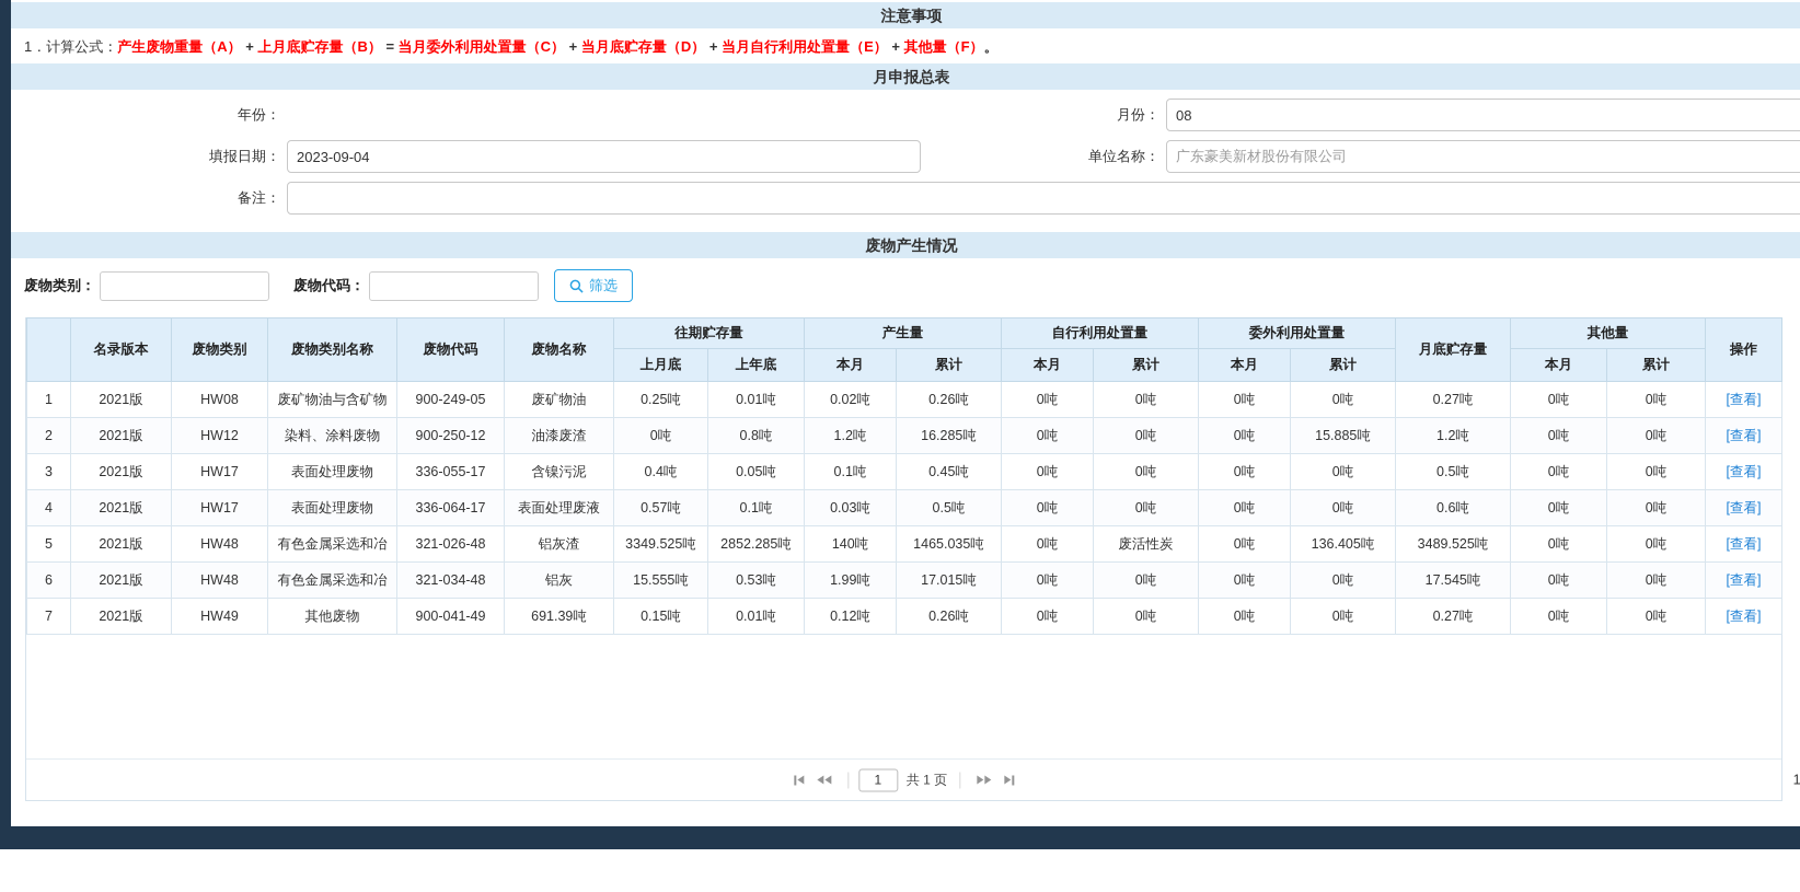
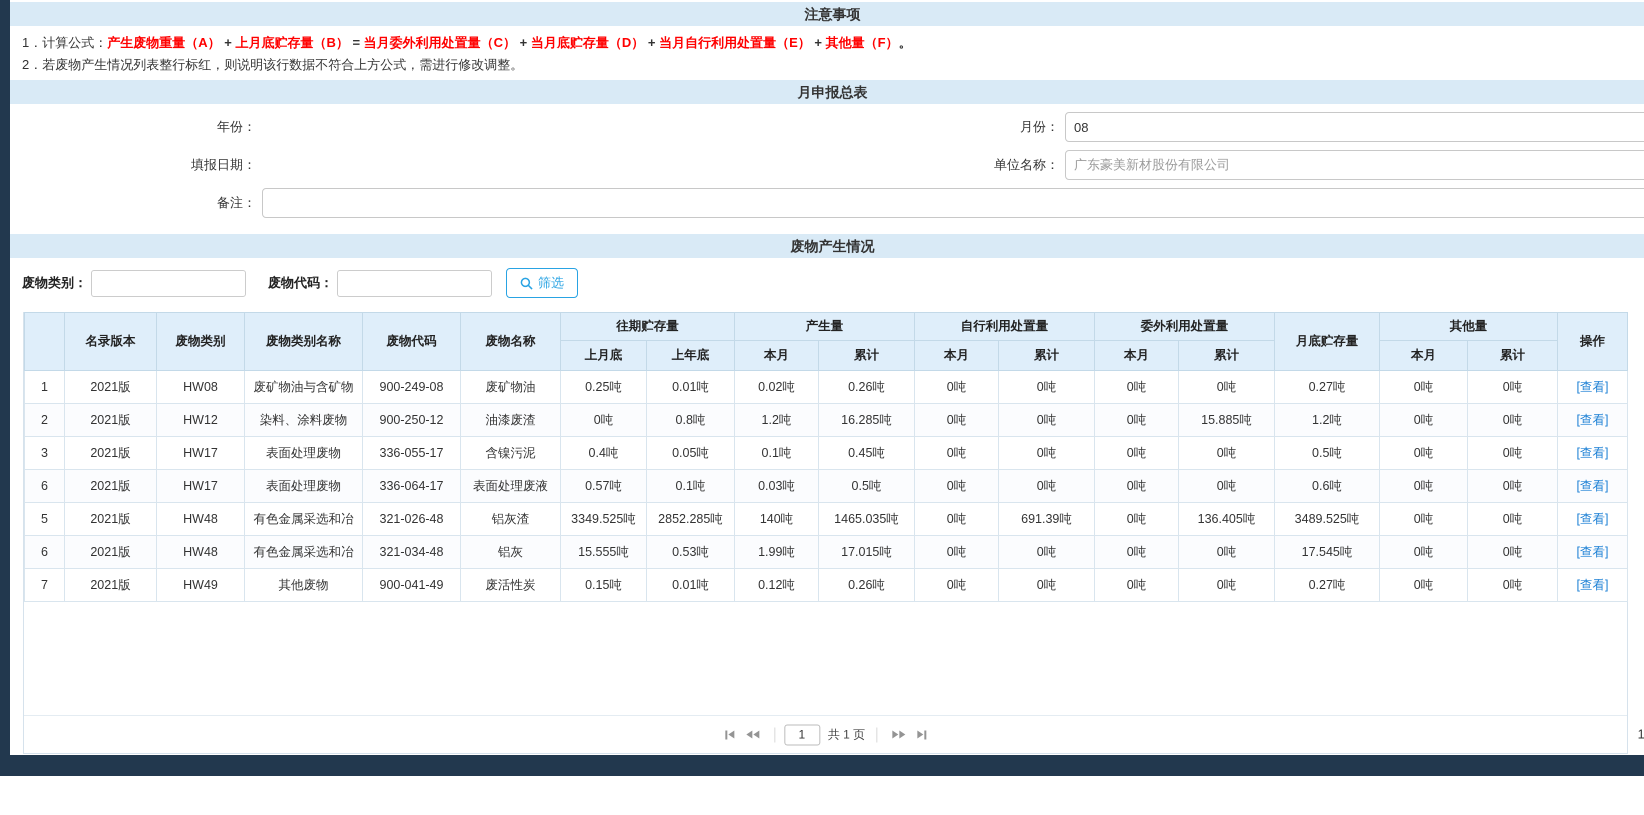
  注意事项
  1．计算公式：产生废物重量（A） + 上月底贮存量（B） = 当月委外利用处置量（C） + 当月底贮存量（D） + 当月自行利用处置量（E） + 其他量（F）。
+ 2．若废物产生情况列表整行标红，则说明该行数据不符合上方公式，需进行修改调整。
  月申报总表
  年份：
  月份：
  08
  填报日期：
- 2023-09-04
  单位名称：
  广东豪美新材股份有限公司
  备注：
  废物产生情况
  废物类别：
  废物代码：
  筛选
  	名录版本	废物类别	废物类别名称	废物代码	废物名称	往期贮存量	产生量	自行利用处置量	委外利用处置量	月底贮存量	其他量	操作
  上月底	上年底	本月	累计	本月	累计	本月	累计	本月	累计
- 1	2021版	HW08	废矿物油与含矿物	900-249-05	废矿物油	0.25吨	0.01吨	0.02吨	0.26吨	0吨	0吨	0吨	0吨	0.27吨	0吨	0吨	[查看]
+ 1	2021版	HW08	废矿物油与含矿物	900-249-08	废矿物油	0.25吨	0.01吨	0.02吨	0.26吨	0吨	0吨	0吨	0吨	0.27吨	0吨	0吨	[查看]
  2	2021版	HW12	染料、涂料废物	900-250-12	油漆废渣	0吨	0.8吨	1.2吨	16.285吨	0吨	0吨	0吨	15.885吨	1.2吨	0吨	0吨	[查看]
  3	2021版	HW17	表面处理废物	336-055-17	含镍污泥	0.4吨	0.05吨	0.1吨	0.45吨	0吨	0吨	0吨	0吨	0.5吨	0吨	0吨	[查看]
- 4	2021版	HW17	表面处理废物	336-064-17	表面处理废液	0.57吨	0.1吨	0.03吨	0.5吨	0吨	0吨	0吨	0吨	0.6吨	0吨	0吨	[查看]
+ 6	2021版	HW17	表面处理废物	336-064-17	表面处理废液	0.57吨	0.1吨	0.03吨	0.5吨	0吨	0吨	0吨	0吨	0.6吨	0吨	0吨	[查看]
- 5	2021版	HW48	有色金属采选和冶	321-026-48	铝灰渣	3349.525吨	2852.285吨	140吨	1465.035吨	0吨	废活性炭	0吨	136.405吨	3489.525吨	0吨	0吨	[查看]
+ 5	2021版	HW48	有色金属采选和冶	321-026-48	铝灰渣	3349.525吨	2852.285吨	140吨	1465.035吨	0吨	691.39吨	0吨	136.405吨	3489.525吨	0吨	0吨	[查看]
  6	2021版	HW48	有色金属采选和冶	321-034-48	铝灰	15.555吨	0.53吨	1.99吨	17.015吨	0吨	0吨	0吨	0吨	17.545吨	0吨	0吨	[查看]
- 7	2021版	HW49	其他废物	900-041-49	691.39吨	0.15吨	0.01吨	0.12吨	0.26吨	0吨	0吨	0吨	0吨	0.27吨	0吨	0吨	[查看]
+ 7	2021版	HW49	其他废物	900-041-49	废活性炭	0.15吨	0.01吨	0.12吨	0.26吨	0吨	0吨	0吨	0吨	0.27吨	0吨	0吨	[查看]
  1
  共 1 页
